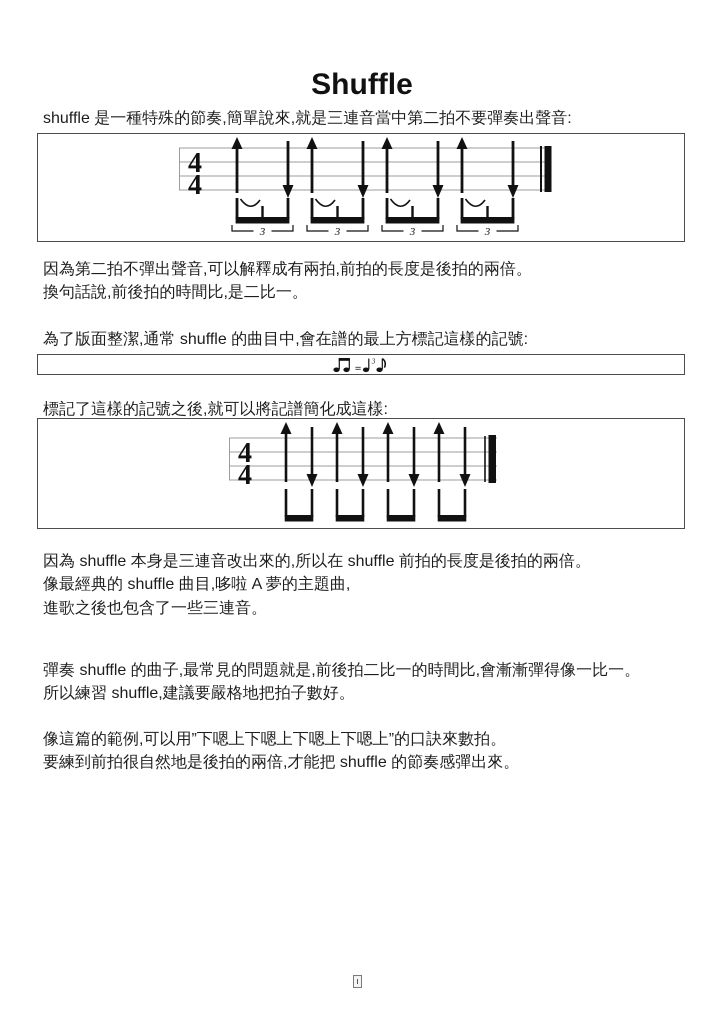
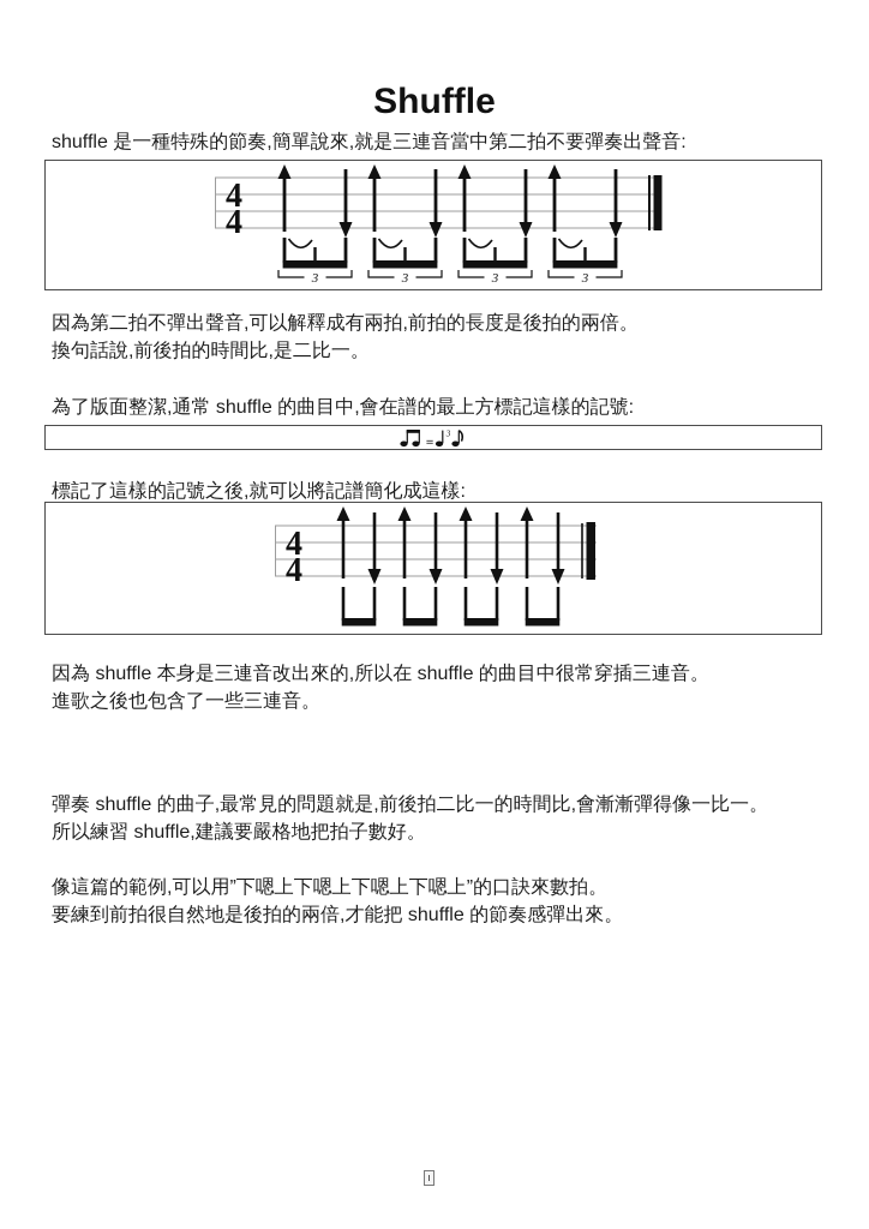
  Shuffle
  shuffle 是一種特殊的節奏,簡單說來,就是三連音當中第二拍不要彈奏出聲音:
  4
  4
  因為第二拍不彈出聲音,可以解釋成有兩拍,前拍的長度是後拍的兩倍。
  換句話說,前後拍的時間比,是二比一。
  為了版面整潔,通常 shuffle 的曲目中,會在譜的最上方標記這樣的記號:
  =
  3
  標記了這樣的記號之後,就可以將記譜簡化成這樣:
  4
  4
- 因為 shuffle 本身是三連音改出來的,所以在 shuffle 前拍的長度是後拍的兩倍。
+ 因為 shuffle 本身是三連音改出來的,所以在 shuffle 的曲目中很常穿插三連音。
- 像最經典的 shuffle 曲目,哆啦 A 夢的主題曲,
  進歌之後也包含了一些三連音。
  彈奏 shuffle 的曲子,最常見的問題就是,前後拍二比一的時間比,會漸漸彈得像一比一。
  所以練習 shuffle,建議要嚴格地把拍子數好。
  像這篇的範例,可以用”下嗯上下嗯上下嗯上下嗯上”的口訣來數拍。
  要練到前拍很自然地是後拍的兩倍,才能把 shuffle 的節奏感彈出來。
